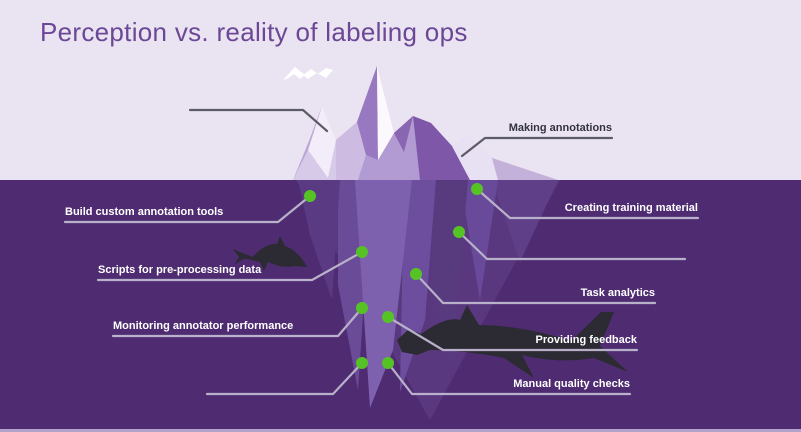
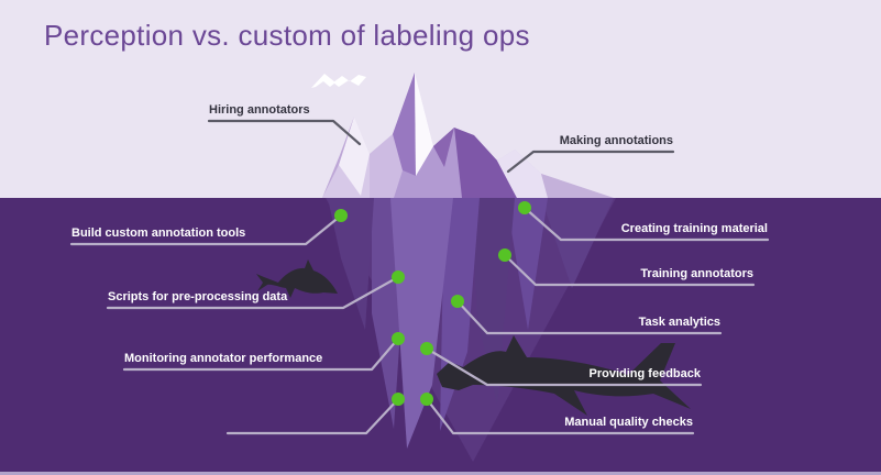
- Perception vs. reality of labeling ops
+ Perception vs. custom of labeling ops
+ Hiring annotators
  Making annotations
  Build custom annotation tools
  Scripts for pre-processing data
  Monitoring annotator performance
  Creating training material
+ Training annotators
  Task analytics
  Providing feedback
  Manual quality checks
